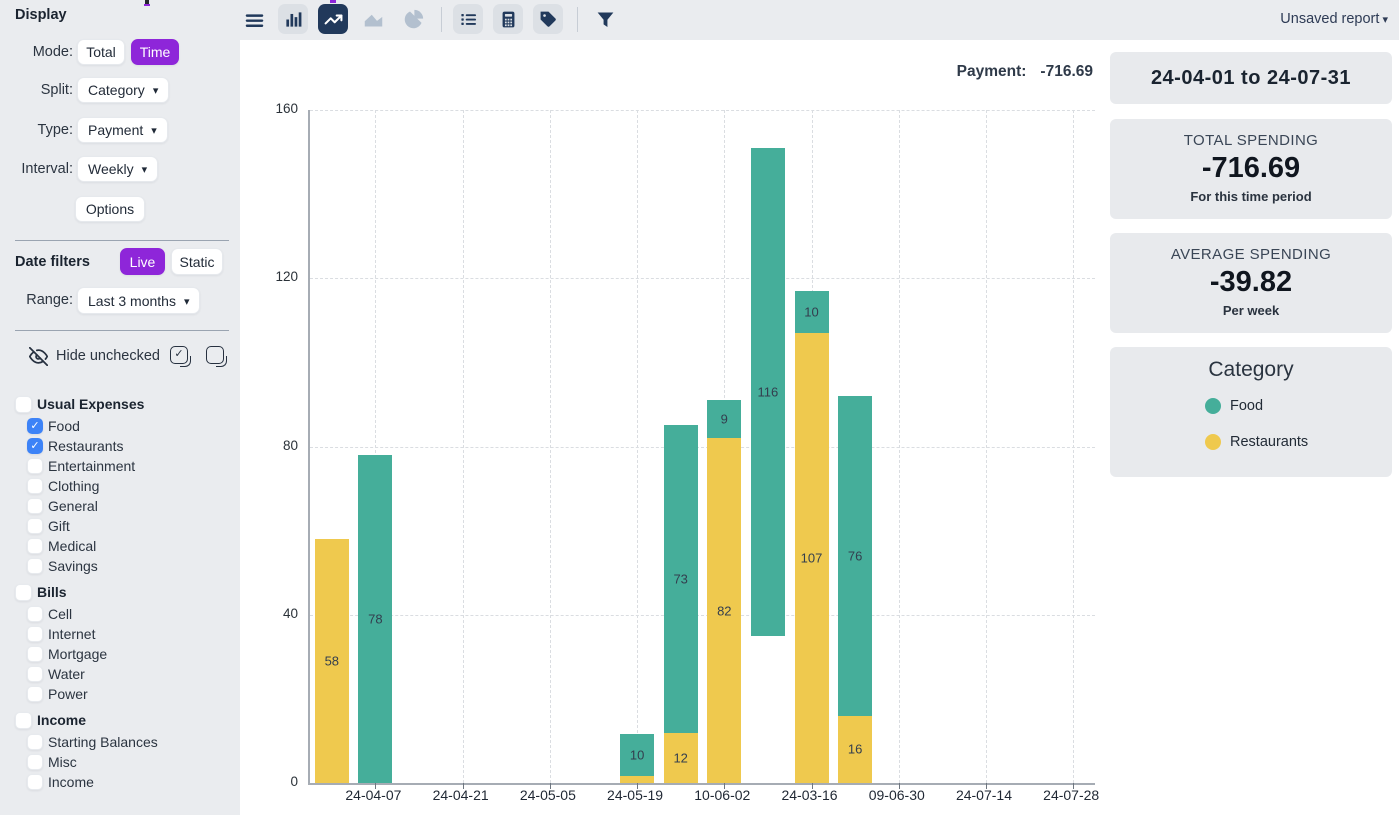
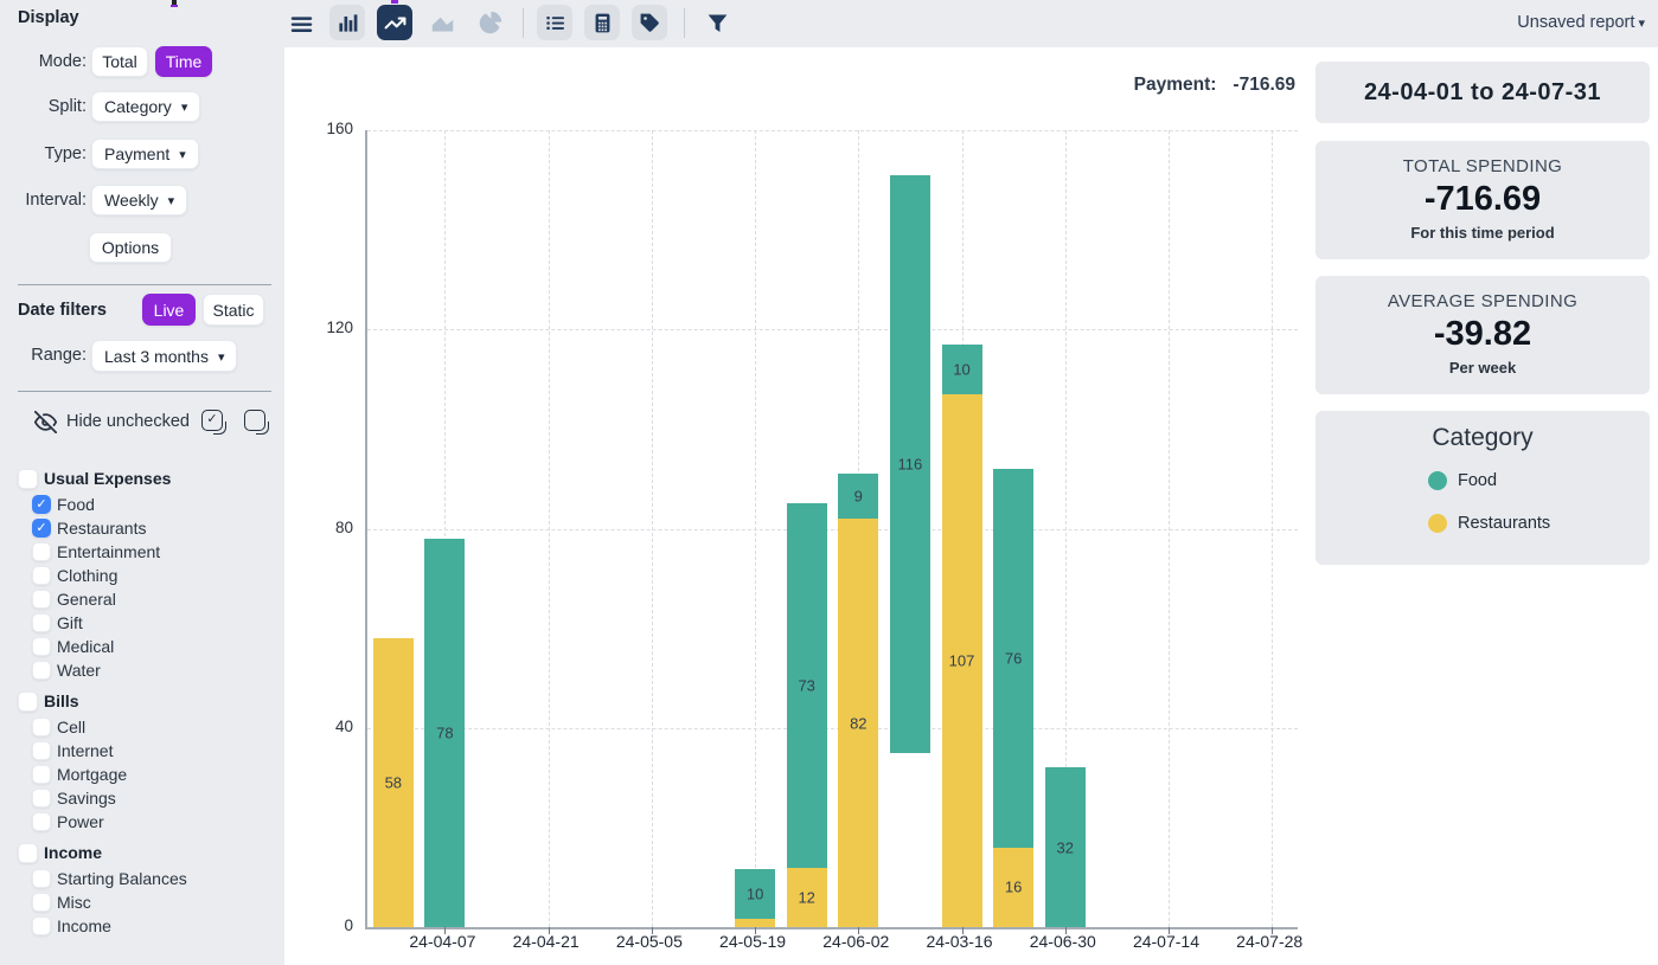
  Display
  Mode:
  Total
  Time
  Split:
  Category
  Type:
  Payment
  Interval:
  Weekly
  Options
  Date filters
  Live
  Static
  Range:
  Last 3 months
  Hide unchecked
  ✓
  Usual Expenses
  ✓
  Food
  ✓
  Restaurants
  Entertainment
  Clothing
  General
  Gift
  Medical
- Savings
+ Water
  Bills
  Cell
  Internet
  Mortgage
- Water
+ Savings
  Power
  Income
  Starting Balances
  Misc
  Income
  Unsaved report
  Payment: -716.69
  58
  78
  10
  12
  73
  82
  9
  116
  107
  10
  16
  76
+ 32
  0
  40
  80
  120
  160
  24-04-07
  24-04-21
  24-05-05
  24-05-19
- 10-06-02
+ 24-06-02
  24-03-16
- 09-06-30
+ 24-06-30
  24-07-14
  24-07-28
  24-04-01 to 24-07-31
  TOTAL SPENDING
  -716.69
  For this time period
  AVERAGE SPENDING
  -39.82
  Per week
  Category
  Food
  Restaurants
